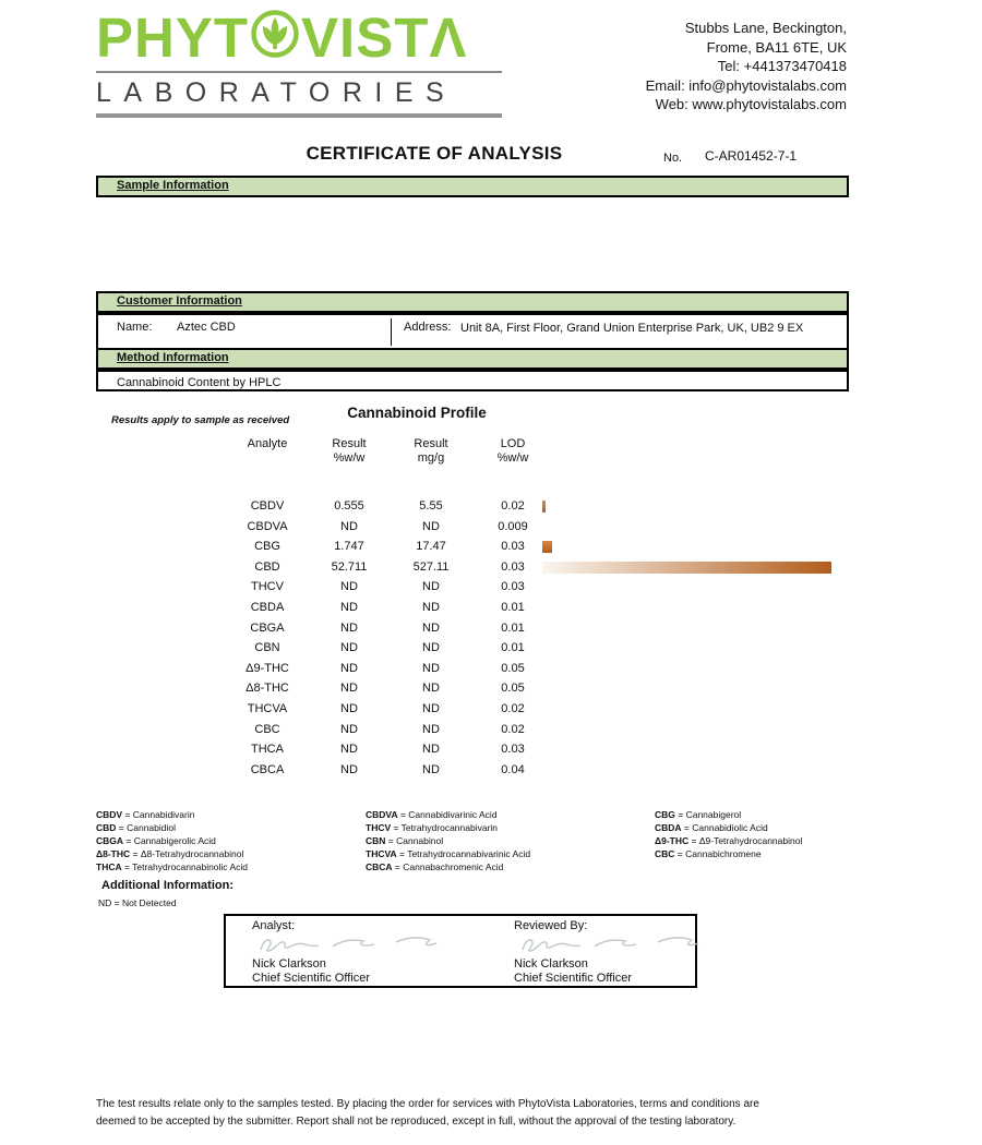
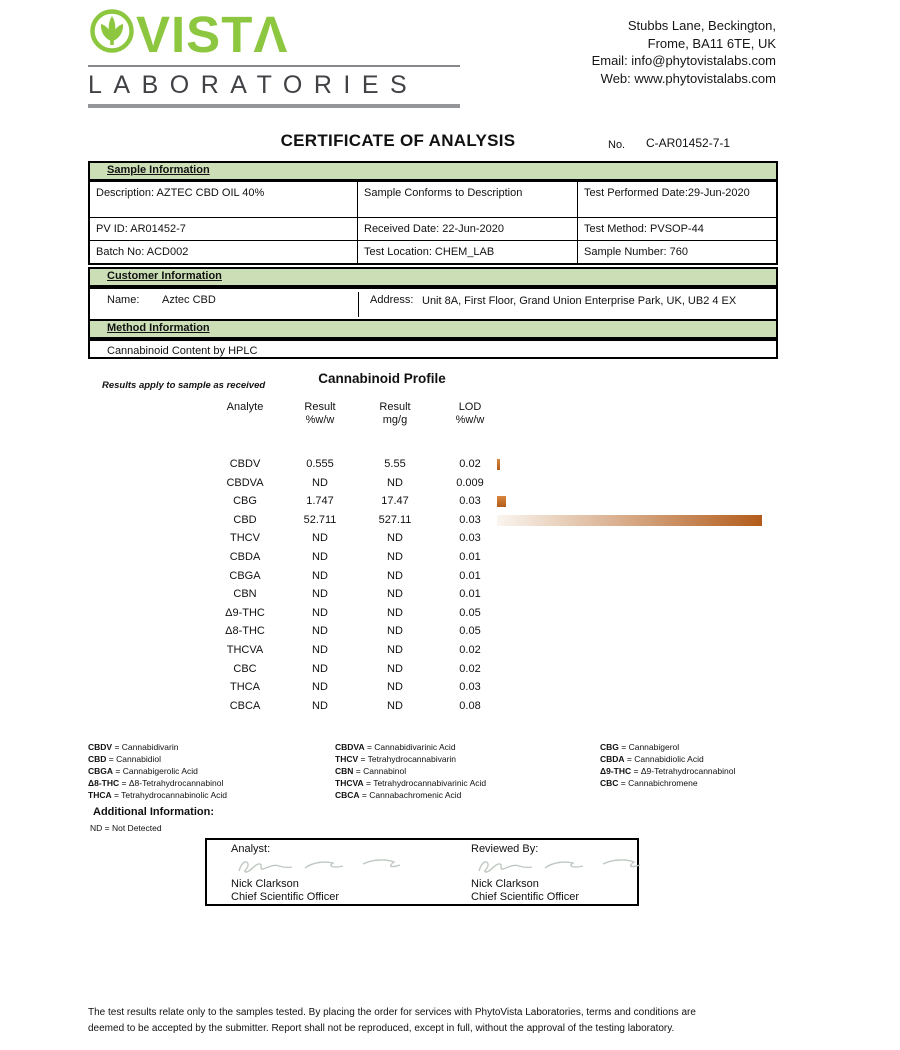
- PHYT
  VIST
  Λ
  LABORATORIES
  Stubbs Lane, Beckington,
  Frome, BA11 6TE, UK
- Tel: +441373470418
  Email: info@phytovistalabs.com
  Web: www.phytovistalabs.com
  CERTIFICATE OF ANALYSIS
  No.
  C-AR01452-7-1
  Sample Information
+ Description: AZTEC CBD OIL 40%
+ Sample Conforms to Description
+ Test Performed Date:29-Jun-2020
+ PV ID: AR01452-7
+ Received Date: 22-Jun-2020
+ Test Method: PVSOP-44
+ Batch No: ACD002
+ Test Location: CHEM_LAB
+ Sample Number: 760
  Customer Information
  Name:
  Aztec CBD
  Address:
- Unit 8A, First Floor, Grand Union Enterprise Park, UK, UB2 9 EX
+ Unit 8A, First Floor, Grand Union Enterprise Park, UK, UB2 4 EX
  Method Information
  Cannabinoid Content by HPLC
  Results apply to sample as received
  Cannabinoid Profile
  Analyte
  Result
  %w/w
  Result
  mg/g
  LOD
  %w/w
  CBDV
  0.555
  5.55
  0.02
  CBDVA
  ND
  ND
  0.009
  CBG
  1.747
  17.47
  0.03
  CBD
  52.711
  527.11
  0.03
  THCV
  ND
  ND
  0.03
  CBDA
  ND
  ND
  0.01
  CBGA
  ND
  ND
  0.01
  CBN
  ND
  ND
  0.01
  Δ9-THC
  ND
  ND
  0.05
  Δ8-THC
  ND
  ND
  0.05
  THCVA
  ND
  ND
  0.02
  CBC
  ND
  ND
  0.02
  THCA
  ND
  ND
  0.03
  CBCA
  ND
  ND
- 0.04
+ 0.08
  CBDV = Cannabidivarin
  CBD = Cannabidiol
  CBGA = Cannabigerolic Acid
  Δ8-THC = Δ8-Tetrahydrocannabinol
  THCA = Tetrahydrocannabinolic Acid
  CBDVA = Cannabidivarinic Acid
  THCV = Tetrahydrocannabivarin
  CBN = Cannabinol
  THCVA = Tetrahydrocannabivarinic Acid
  CBCA = Cannabachromenic Acid
  CBG = Cannabigerol
  CBDA = Cannabidiolic Acid
  Δ9-THC = Δ9-Tetrahydrocannabinol
  CBC = Cannabichromene
  Additional Information:
  ND = Not Detected
  Analyst:
  Nick Clarkson
  Chief Scientific Officer
  Reviewed By:
  Nick Clarkson
  Chief Scientific Officer
  The test results relate only to the samples tested. By placing the order for services with PhytoVista Laboratories, terms and conditions are
  deemed to be accepted by the submitter. Report shall not be reproduced, except in full, without the approval of the testing laboratory.
